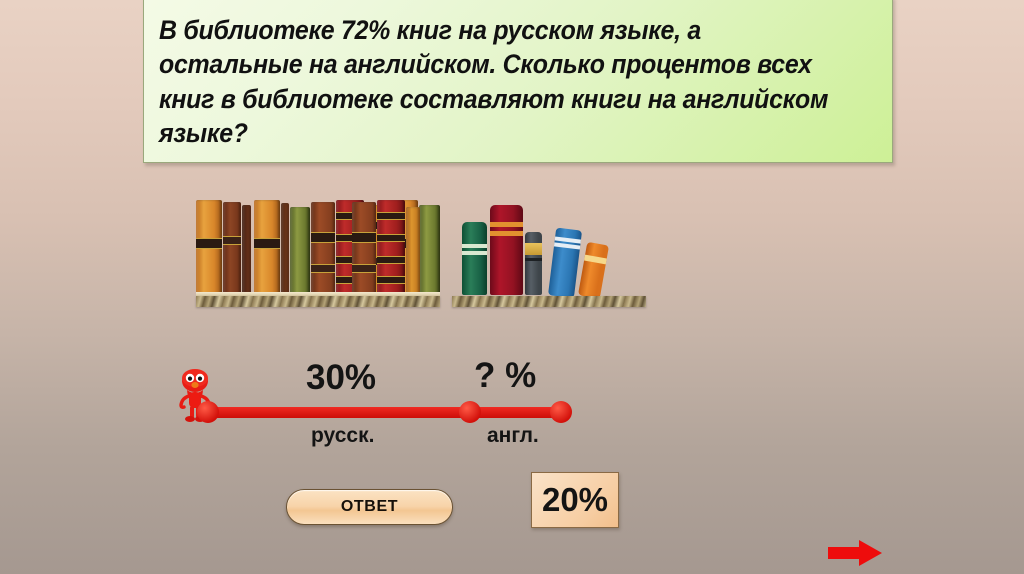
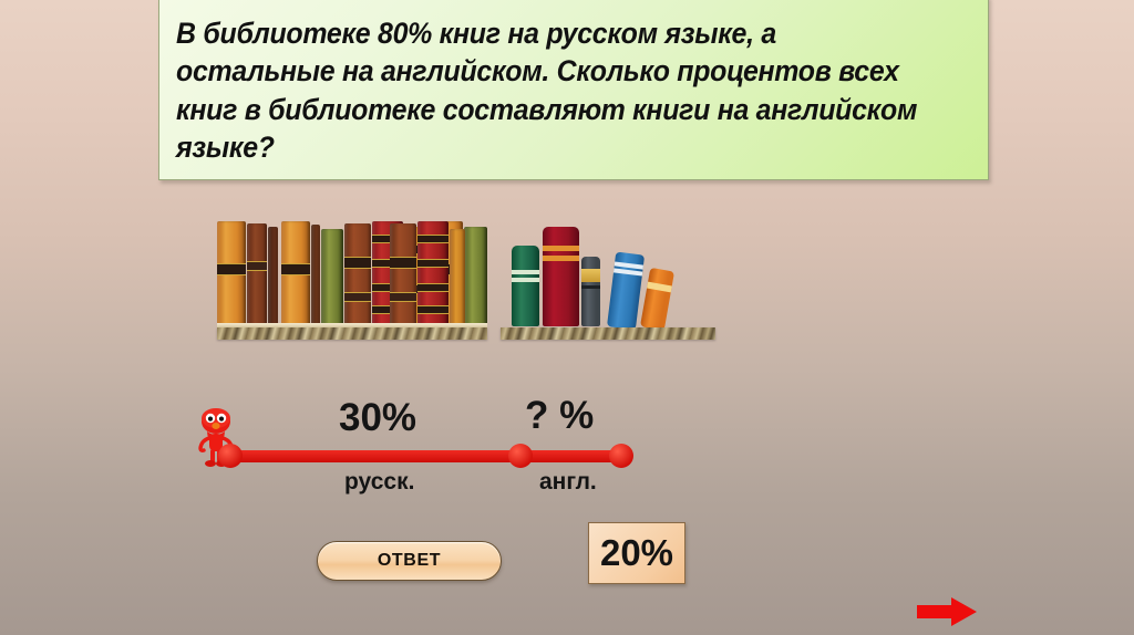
- В библиотеке 72% книг на русском языке, а остальные на английском. Сколько процентов всех книг в библиотеке составляют книги на английском языке?
+ В библиотеке 80% книг на русском языке, а остальные на английском. Сколько процентов всех книг в библиотеке составляют книги на английском языке?
  30%
  ? %
  русск.
  англ.
  ОТВЕТ
  20%
